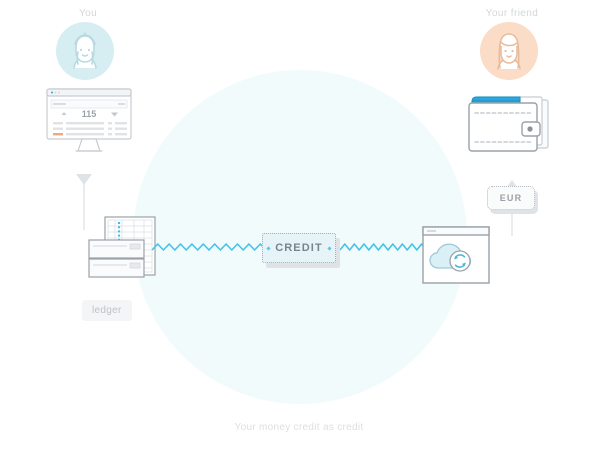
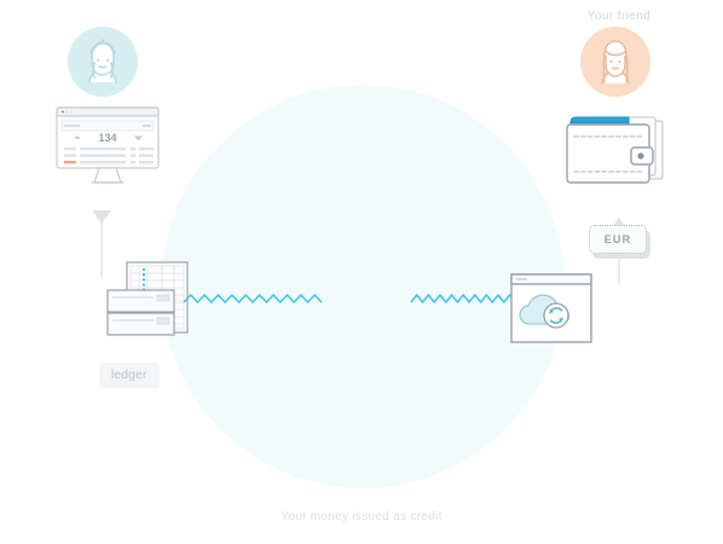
- You
- 115
+ 134
  ledger
- CREDIT
  EUR
  Your friend
- Your money credit as credit
+ Your money issued as credit
